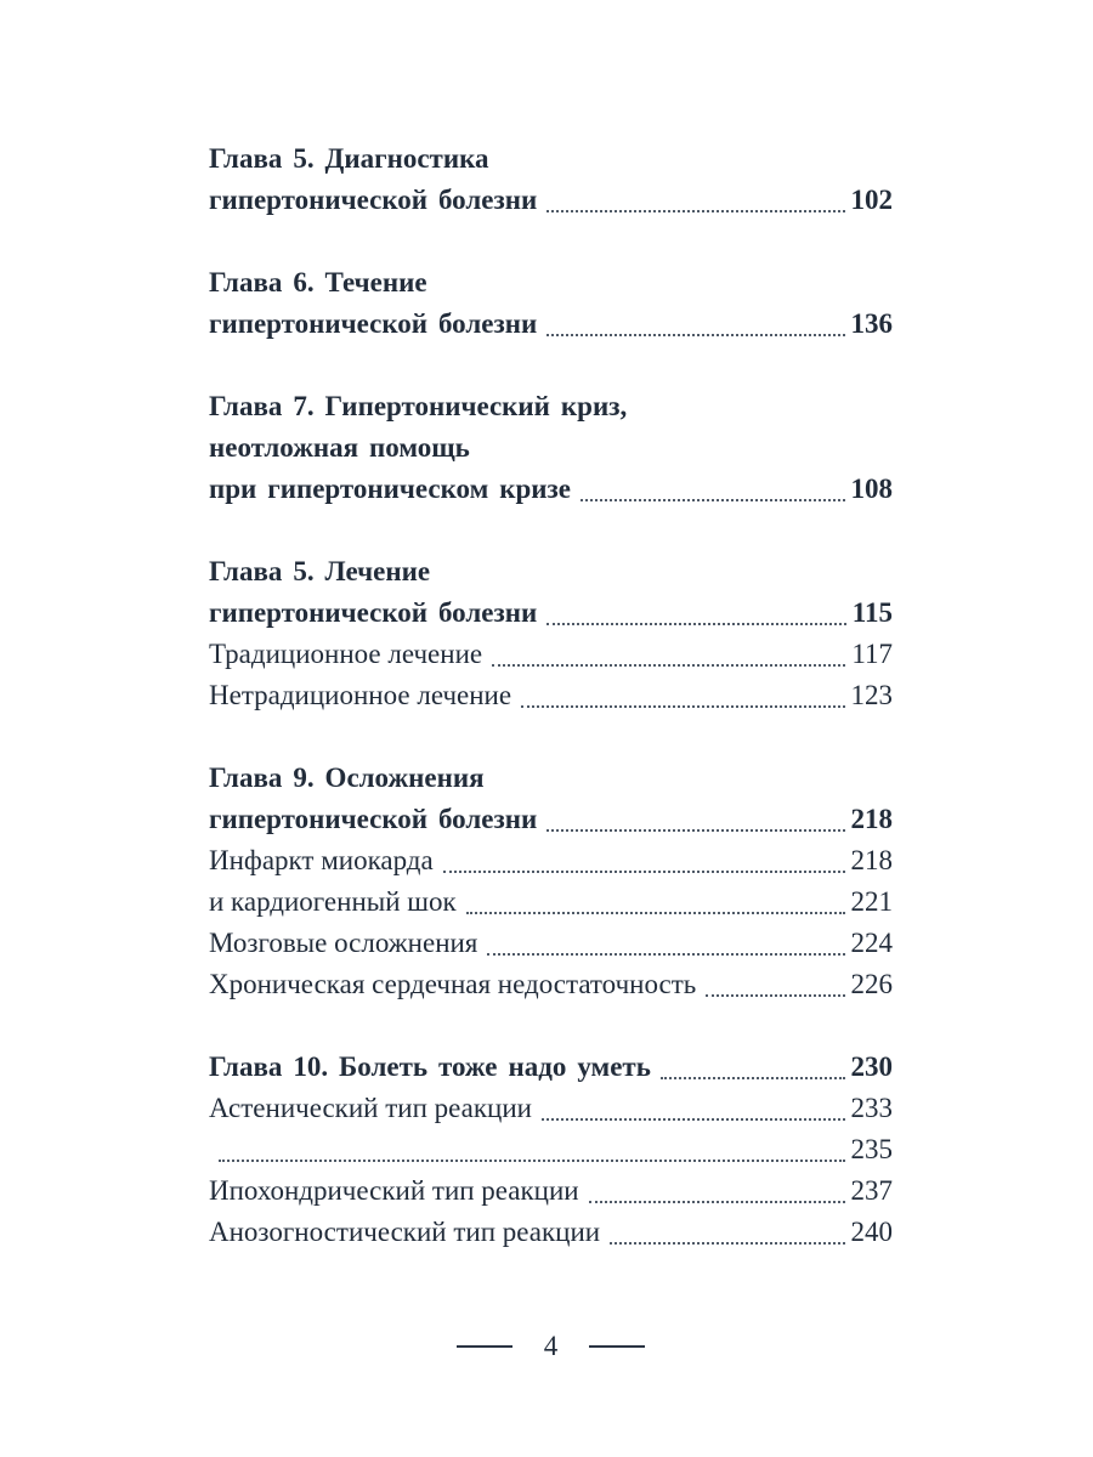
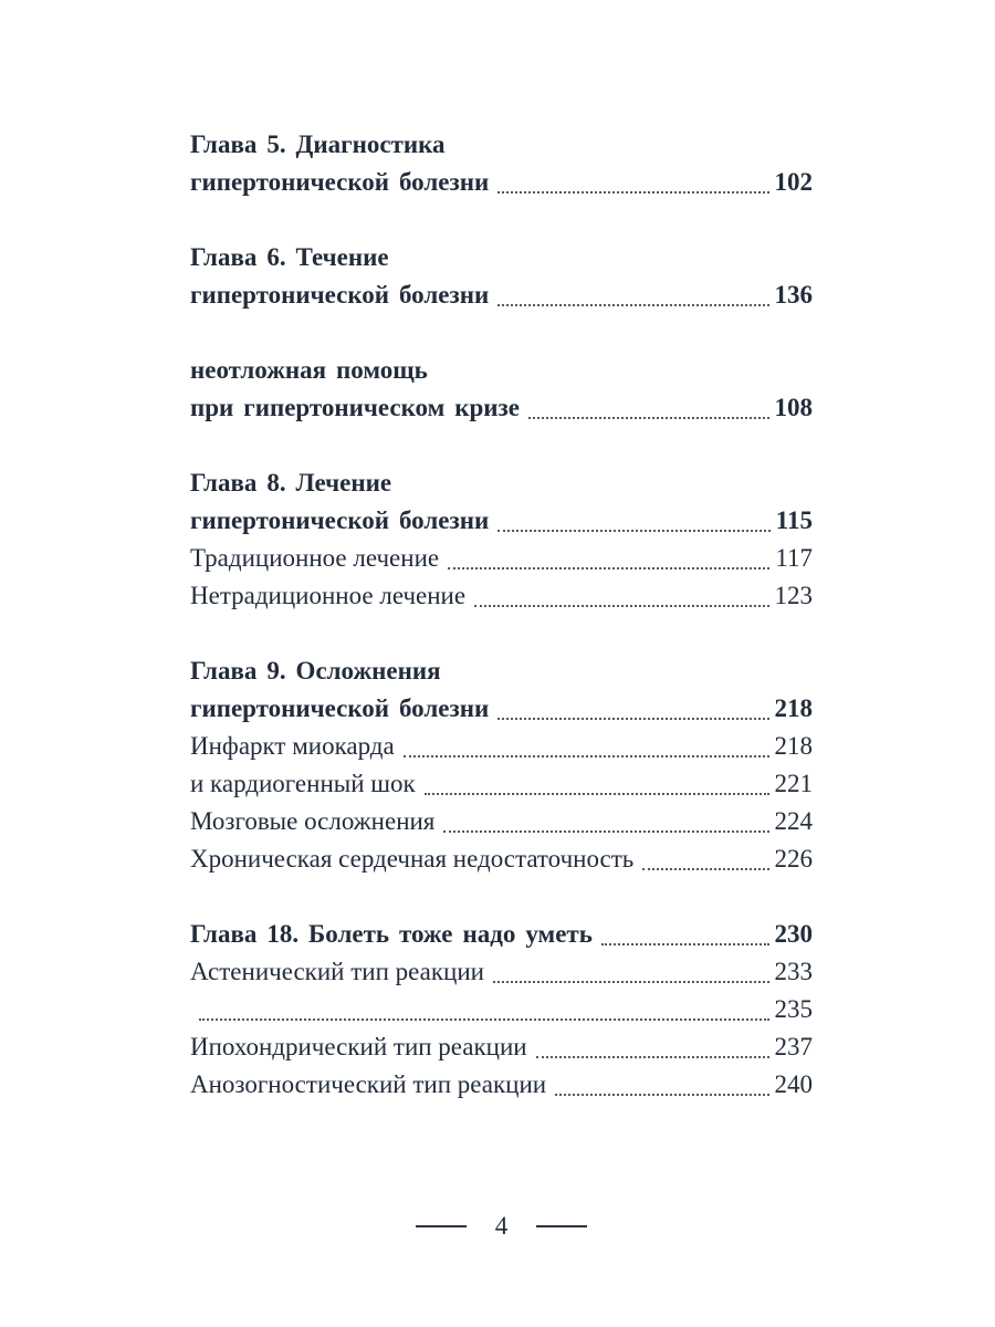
  Глава 5. Диагностика
  гипертонической болезни
  102
  Глава 6. Течение
  гипертонической болезни
  136
- Глава 7. Гипертонический криз,
  неотложная помощь
  при гипертоническом кризе
  108
- Глава 5. Лечение
+ Глава 8. Лечение
  гипертонической болезни
  115
  Традиционное лечение
  117
  Нетрадиционное лечение
  123
  Глава 9. Осложнения
  гипертонической болезни
  218
  Инфаркт миокарда
  218
  и кардиогенный шок
  221
  Мозговые осложнения
  224
  Хроническая сердечная недостаточность
  226
- Глава 10. Болеть тоже надо уметь
+ Глава 18. Болеть тоже надо уметь
  230
  Астенический тип реакции
  233
  235
  Ипохондрический тип реакции
  237
  Анозогностический тип реакции
  240
  4
